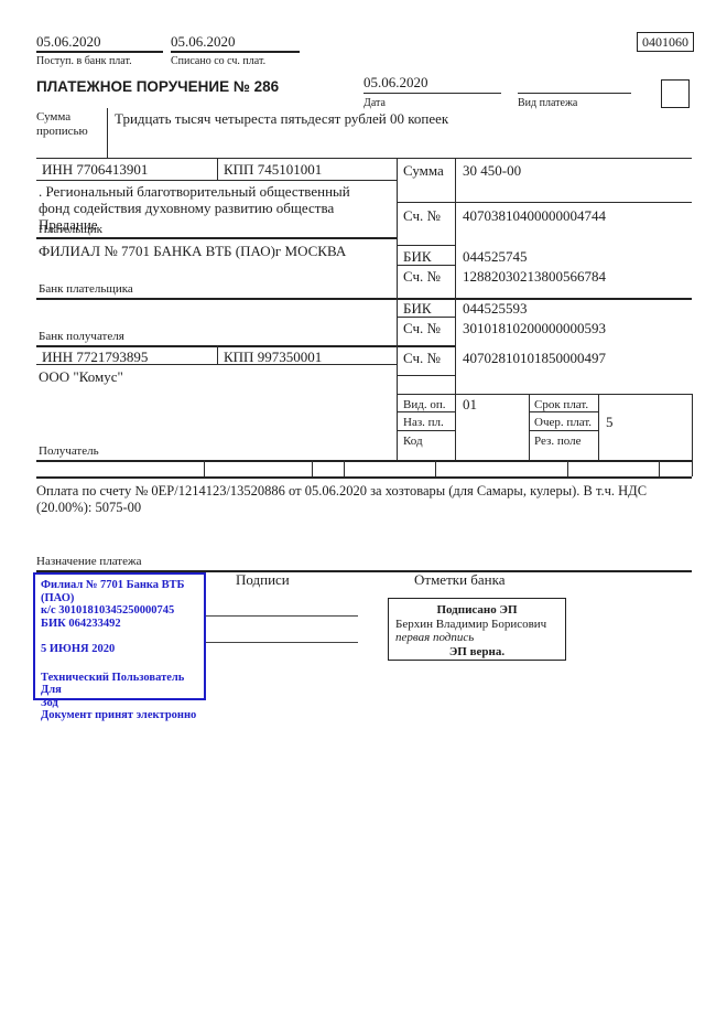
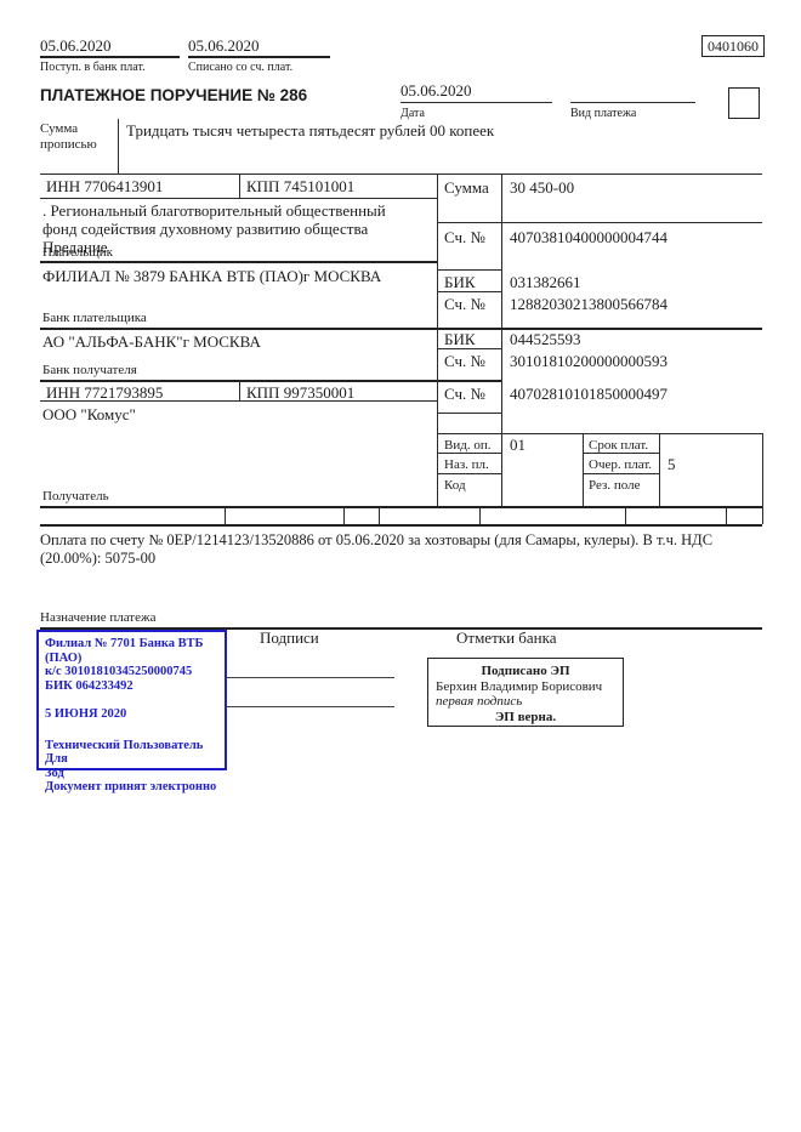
  05.06.2020
  Поступ. в банк плат.
  05.06.2020
  Списано со сч. плат.
  0401060
  ПЛАТЕЖНОЕ ПОРУЧЕНИЕ № 286
  05.06.2020
  Дата
  Вид платежа
  Сумма прописью
  Тридцать тысяч четыреста пятьдесят рублей 00 копеек
  ИНН 7706413901
  КПП 745101001
  . Региональный благотворительный общественный фонд содействия духовному развитию общества Предание
  Плательщик
- ФИЛИАЛ № 7701 БАНКА ВТБ (ПАО)г МОСКВА
+ ФИЛИАЛ № 3879 БАНКА ВТБ (ПАО)г МОСКВА
  Банк плательщика
+ АО "АЛЬФА-БАНК"г МОСКВА
  Банк получателя
  ИНН 7721793895
  КПП 997350001
  ООО "Комус"
  Получатель
  Сумма
  30 450-00
  Сч. №
  40703810400000004744
  БИК
- 044525745
+ 031382661
  Сч. №
  12882030213800566784
  БИК
  044525593
  Сч. №
  30101810200000000593
  Сч. №
  40702810101850000497
  Вид. оп.
  01
  Срок плат.
  Наз. пл.
  Очер. плат.
  5
  Код
  Рез. поле
  Оплата по счету № 0ЕР/1214123/13520886 от 05.06.2020 за хозтовары (для Самары, кулеры). В т.ч. НДС (20.00%): 5075-00
  Назначение платежа
  Филиал № 7701 Банка ВТБ (ПАО)
  к/с 30101810345250000745
  БИК 064233492
  5 ИЮНЯ 2020
  Технический Пользователь Для
  Зод
  Документ принят электронно
  Подписи
  Отметки банка
  Подписано ЭП
  Берхин Владимир Борисович
  первая подпись
  ЭП верна.
